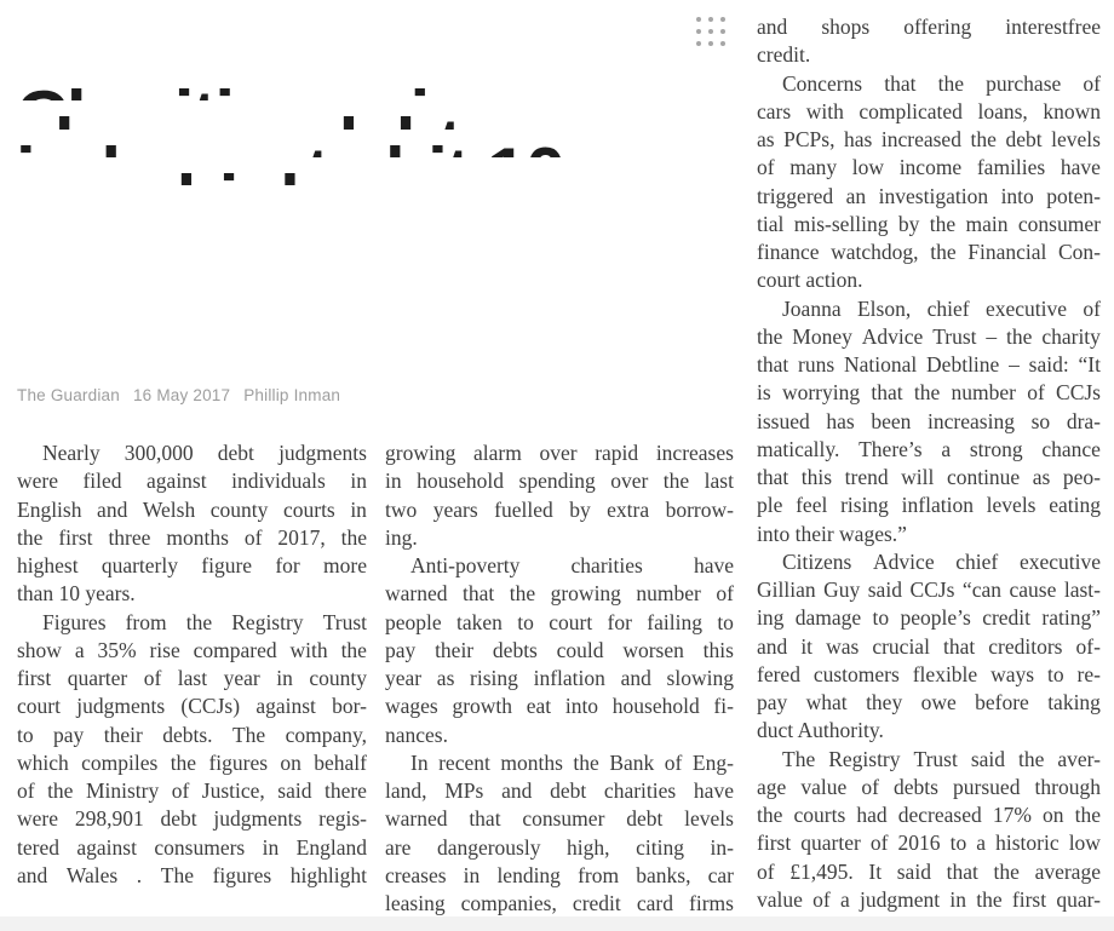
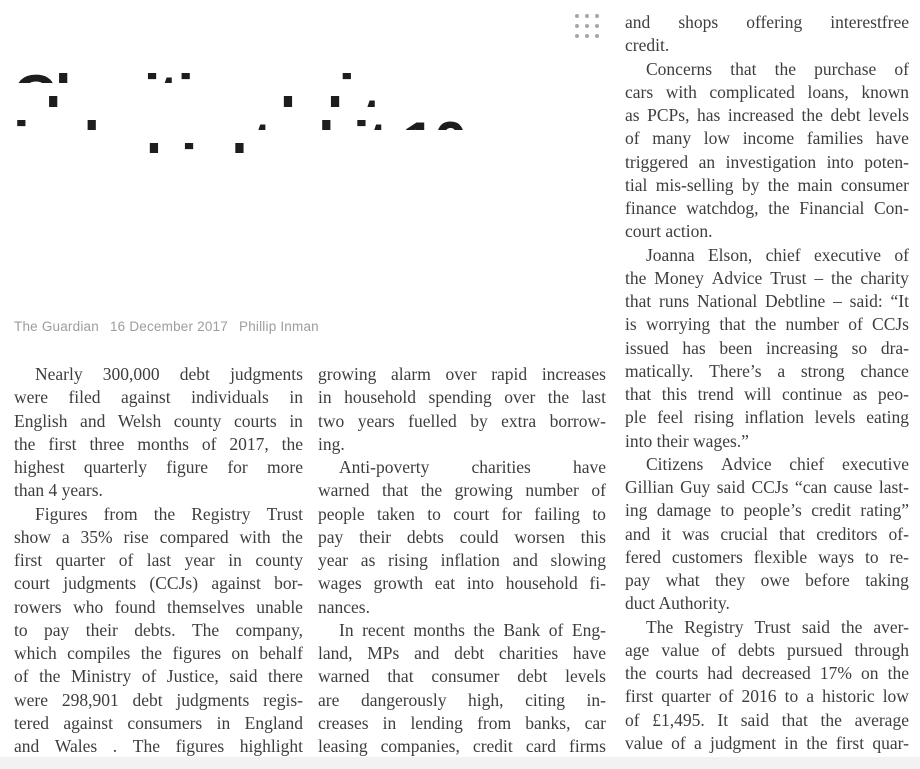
- The Guardian 16 May 2017 Phillip Inman
+ The Guardian 16 December 2017 Phillip Inman
  Nearly
  300,000
  debt
  judgments
  were
  filed
  against
  individuals
  in
  English
  and
  Welsh
  county
  courts
  in
  the
  first
  three
  months
  of
  2017,
  the
  highest
  quarterly
  figure
  for
  more
- than 10 years.
+ than 4 years.
  Figures
  from
  the
  Registry
  Trust
  show
  a
  35%
  rise
  compared
  with
  the
  first
  quarter
  of
  last
  year
  in
  county
  court
  judgments
  (CCJs)
  against
  bor-
+ rowers
+ who
+ found
+ themselves
+ unable
  to
  pay
  their
  debts.
  The
  company,
  which
  compiles
  the
  figures
  on
  behalf
  of
  the
  Ministry
  of
  Justice,
  said
  there
  were
  298,901
  debt
  judgments
  regis-
  tered
  against
  consumers
  in
  England
  and
  Wales
  .
  The
  figures
  highlight
  growing
  alarm
  over
  rapid
  increases
  in
  household
  spending
  over
  the
  last
  two
  years
  fuelled
  by
  extra
  borrow-
  ing.
  Anti-poverty
  charities
  have
  warned
  that
  the
  growing
  number
  of
  people
  taken
  to
  court
  for
  failing
  to
  pay
  their
  debts
  could
  worsen
  this
  year
  as
  rising
  inflation
  and
  slowing
  wages
  growth
  eat
  into
  household
  fi-
  nances.
  In
  recent
  months
  the
  Bank
  of
  Eng-
  land,
  MPs
  and
  debt
  charities
  have
  warned
  that
  consumer
  debt
  levels
  are
  dangerously
  high,
  citing
  in-
  creases
  in
  lending
  from
  banks,
  car
  leasing
  companies,
  credit
  card
  firms
  and
  shops
  offering
  interestfree
  credit.
  Concerns
  that
  the
  purchase
  of
  cars
  with
  complicated
  loans,
  known
  as
  PCPs,
  has
  increased
  the
  debt
  levels
  of
  many
  low
  income
  families
  have
  triggered
  an
  investigation
  into
  poten-
  tial
  mis-selling
  by
  the
  main
  consumer
  finance
  watchdog,
  the
  Financial
  Con-
  court action.
  Joanna
  Elson,
  chief
  executive
  of
  the
  Money
  Advice
  Trust
  –
  the
  charity
  that
  runs
  National
  Debtline
  –
  said:
  “It
  is
  worrying
  that
  the
  number
  of
  CCJs
  issued
  has
  been
  increasing
  so
  dra-
  matically.
  There’s
  a
  strong
  chance
  that
  this
  trend
  will
  continue
  as
  peo-
  ple
  feel
  rising
  inflation
  levels
  eating
  into their wages.”
  Citizens
  Advice
  chief
  executive
  Gillian
  Guy
  said
  CCJs
  “can
  cause
  last-
  ing
  damage
  to
  people’s
  credit
  rating”
  and
  it
  was
  crucial
  that
  creditors
  of-
  fered
  customers
  flexible
  ways
  to
  re-
  pay
  what
  they
  owe
  before
  taking
  duct Authority.
  The
  Registry
  Trust
  said
  the
  aver-
  age
  value
  of
  debts
  pursued
  through
  the
  courts
  had
  decreased
  17%
  on
  the
  first
  quarter
  of
  2016
  to
  a
  historic
  low
  of
  £1,495.
  It
  said
  that
  the
  average
  value
  of
  a
  judgment
  in
  the
  first
  quar-
